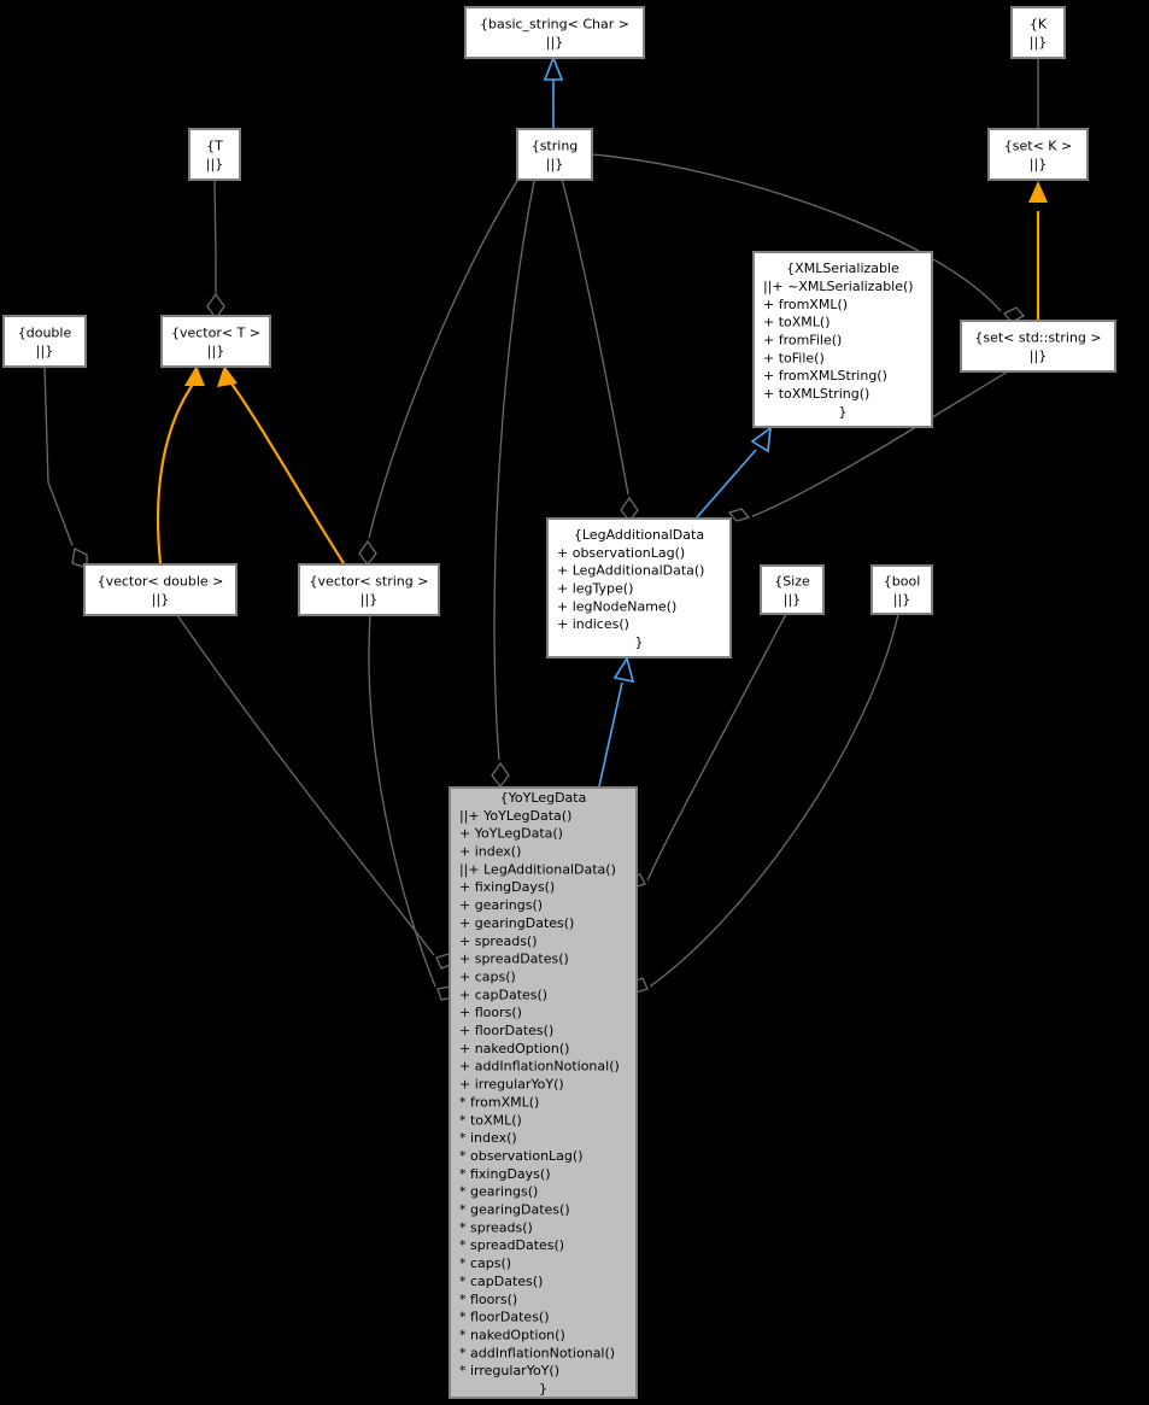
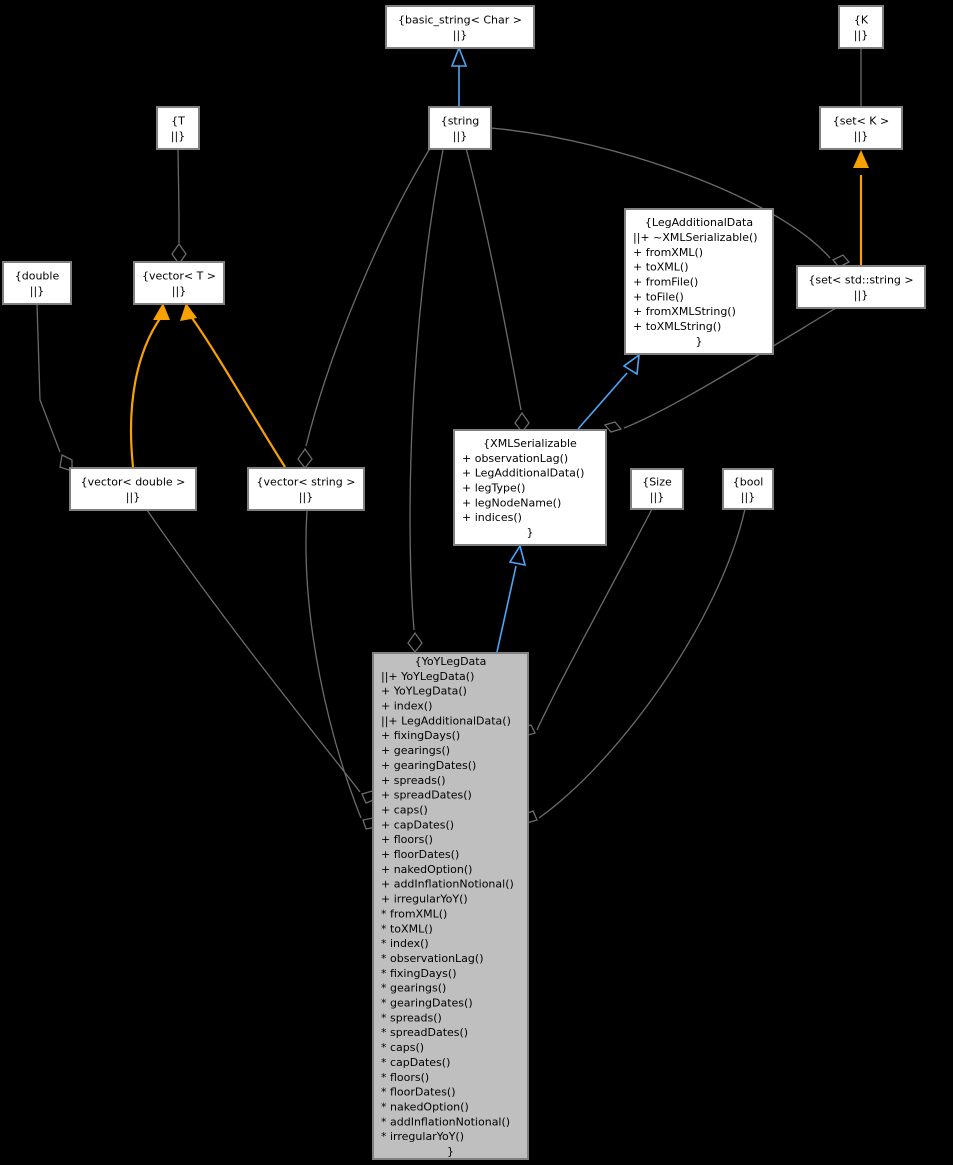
  {basic_string< Char >
  ||}
  {K
  ||}
  {string
  ||}
  {T
  ||}
  {set< K >
  ||}
- {XMLSerializable
+ {LegAdditionalData
  ||+ ~XMLSerializable()
  + fromXML()
  + toXML()
  + fromFile()
  + toFile()
  + fromXMLString()
  + toXMLString()
  }
  {double
  ||}
  {vector< T >
  ||}
  {set< std::string >
  ||}
  {vector< double >
  ||}
  {vector< string >
  ||}
- {LegAdditionalData
+ {XMLSerializable
  + observationLag()
  + LegAdditionalData()
  + legType()
  + legNodeName()
  + indices()
  }
  {Size
  ||}
  {bool
  ||}
  {YoYLegData
  ||+ YoYLegData()
  + YoYLegData()
  + index()
  ||+ LegAdditionalData()
  + fixingDays()
  + gearings()
  + gearingDates()
  + spreads()
  + spreadDates()
  + caps()
  + capDates()
  + floors()
  + floorDates()
  + nakedOption()
  + addInflationNotional()
  + irregularYoY()
  * fromXML()
  * toXML()
  * index()
  * observationLag()
  * fixingDays()
  * gearings()
  * gearingDates()
  * spreads()
  * spreadDates()
  * caps()
  * capDates()
  * floors()
  * floorDates()
  * nakedOption()
  * addInflationNotional()
  * irregularYoY()
  }
